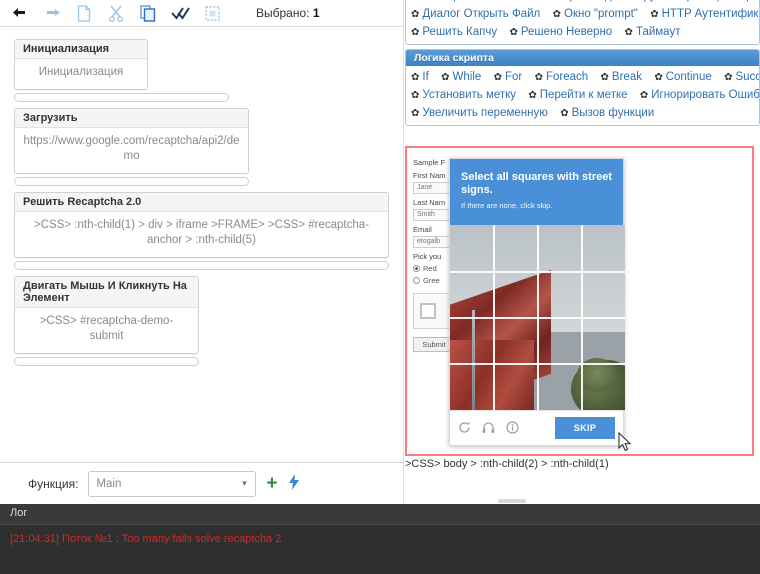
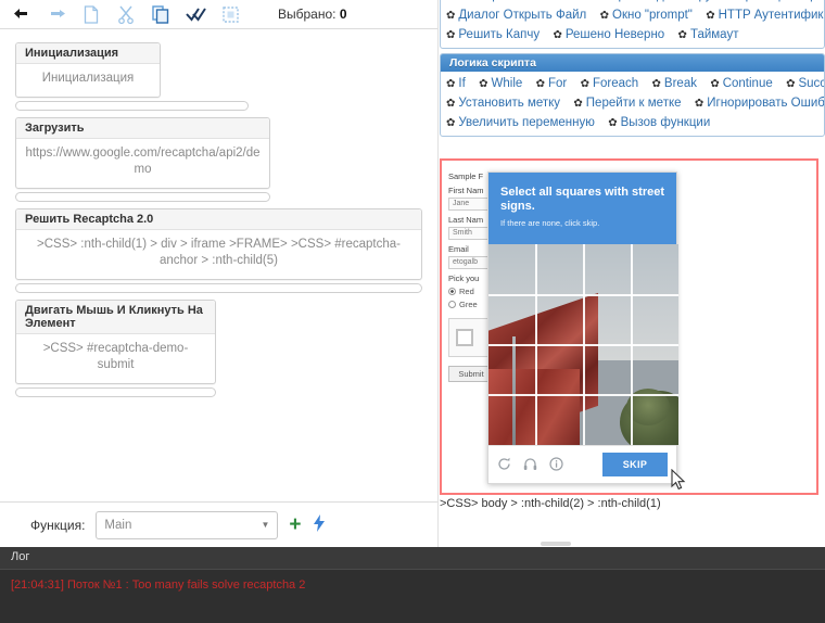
- Выбрано: 1
+ Выбрано: 0
  Инициализация
  Инициализация
  Загрузить
  https://www.google.com/recaptcha/api2/demo
  Решить Recaptcha 2.0
  >CSS> :nth-child(1) > div > iframe >FRAME> >CSS> #recaptcha-anchor > :nth-child(5)
  Двигать Мышь И Кликнуть На Элемент
  >CSS> #recaptcha-demo-submit
  Функция:
  Main
  ▼
  +
  ✿ Диалог Открыть Файл ✿ Окно "prompt" ✿ HTTP Аутентифик
  ✿ Решить Капчу ✿ Решено Неверно ✿ Таймаут
  Логика скрипта
  ✿ If ✿ While ✿ For ✿ Foreach ✿ Break ✿ Continue ✿ Succ
  ✿ Установить метку ✿ Перейти к метке ✿ Игнорировать Ошиб
  ✿ Увеличить переменную ✿ Вызов функции
  Sample F
  First Nam
  Last Nam
  Email
  Pick you
  Red
  Gree
  Submit
  Select all squares with street signs.
  If there are none, click skip.
  SKIP
  >CSS> body > :nth-child(2) > :nth-child(1)
  Лог
  [21:04:31] Поток №1 : Too many fails solve recaptcha 2
